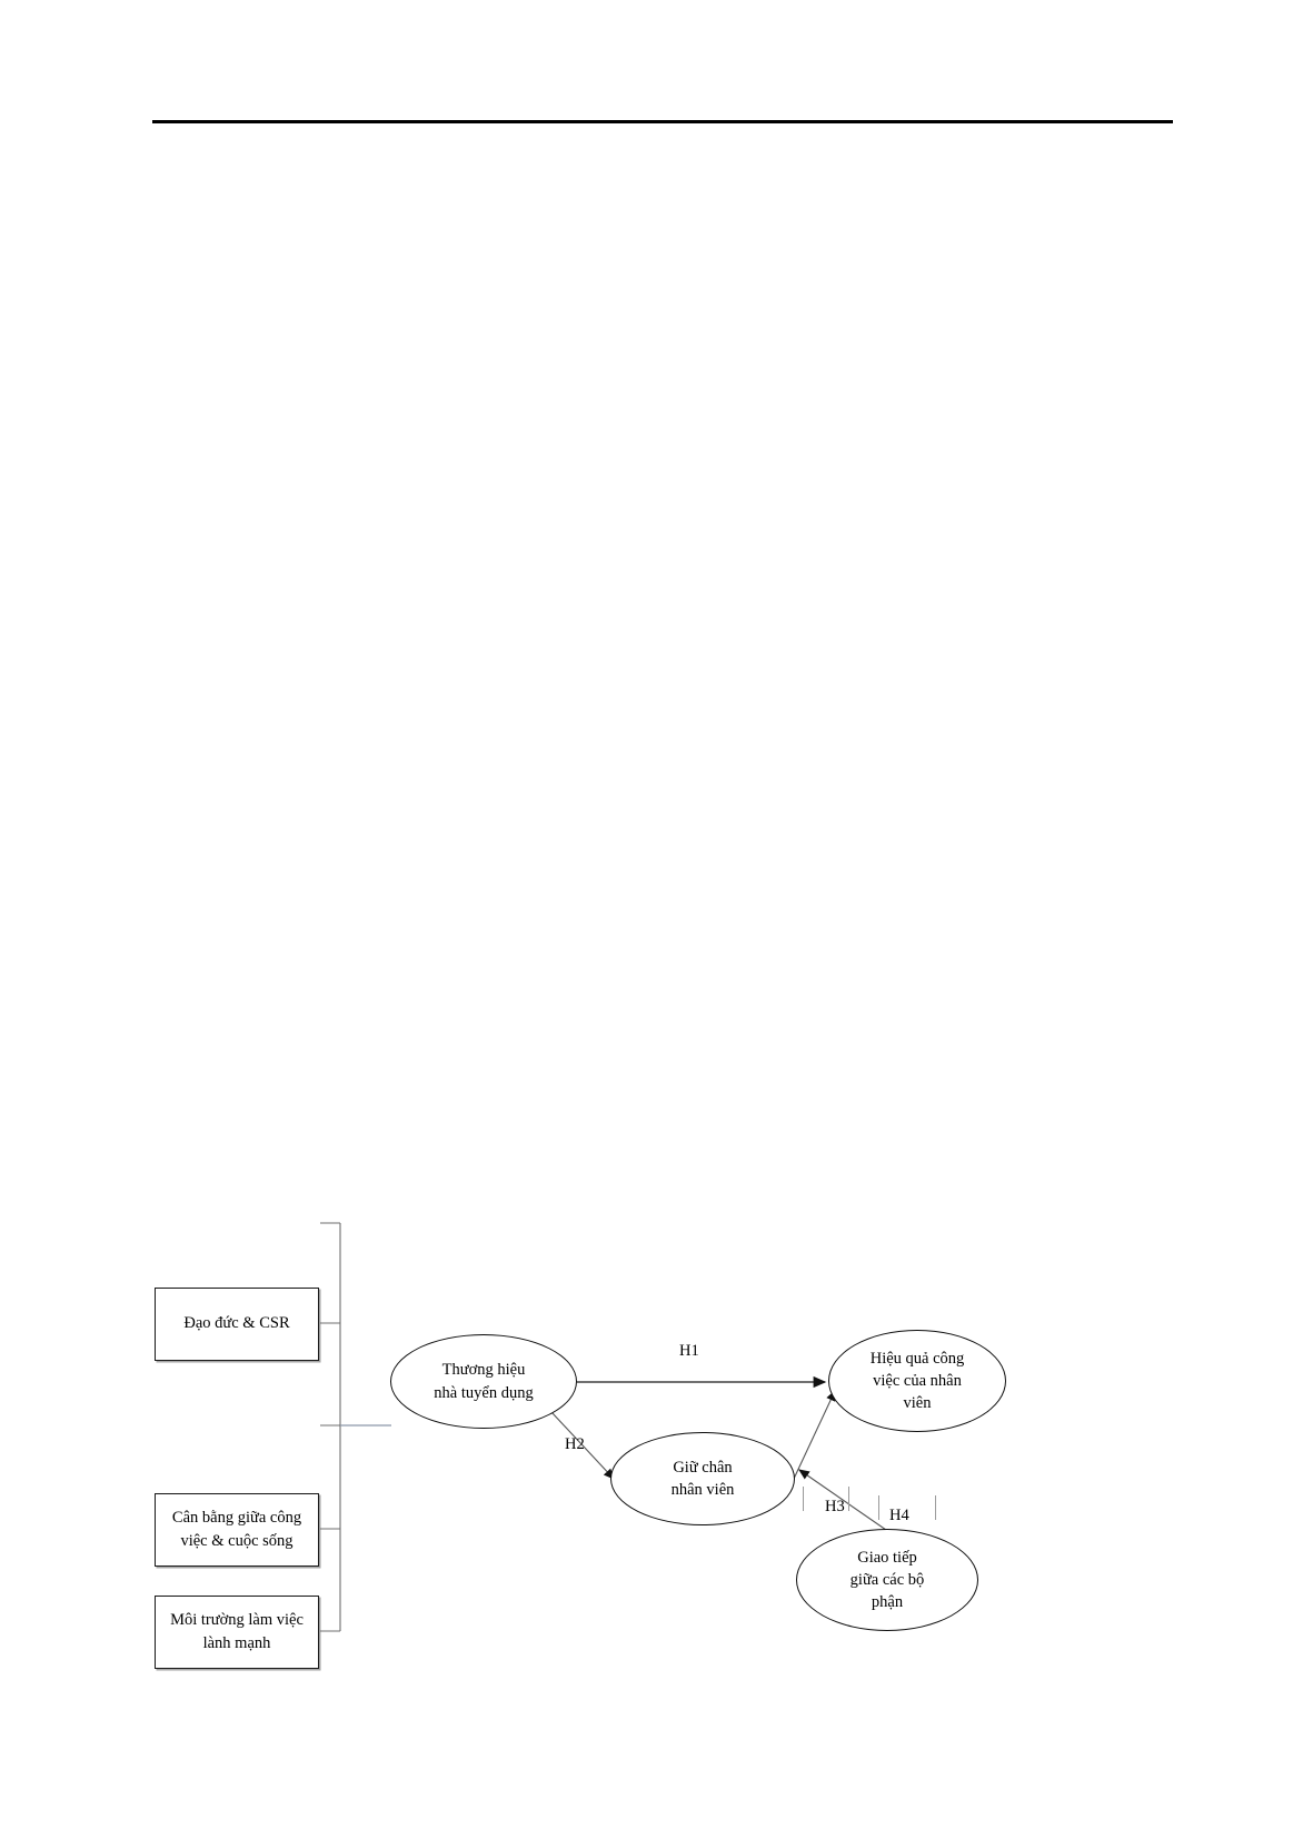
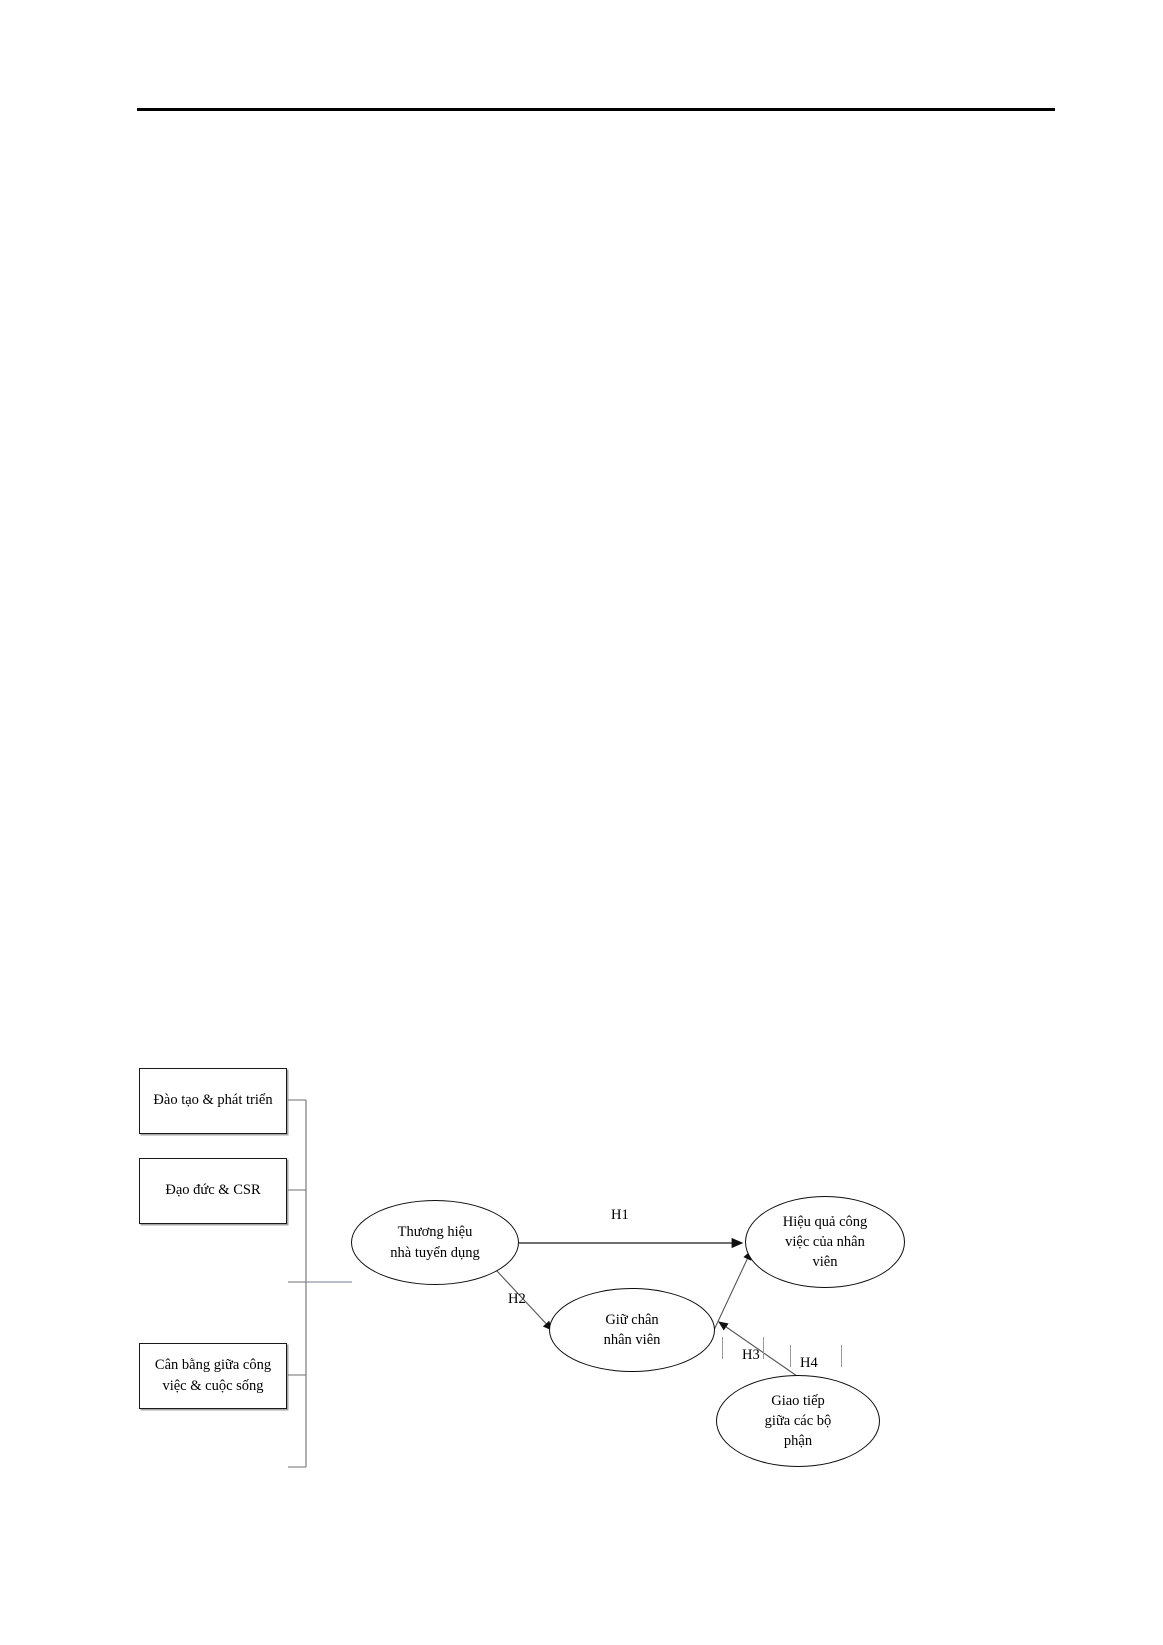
+ Đào tạo & phát triển
  Đạo đức & CSR
  Cân bằng giữa công
  việc & cuộc sống
- Môi trường làm việc
- lành mạnh
  Thương hiệu
  nhà tuyển dụng
  Giữ chân
  nhân viên
  Hiệu quả công
  việc của nhân
  viên
  Giao tiếp
  giữa các bộ
  phận
  H1
  H2
  H3
  H4
